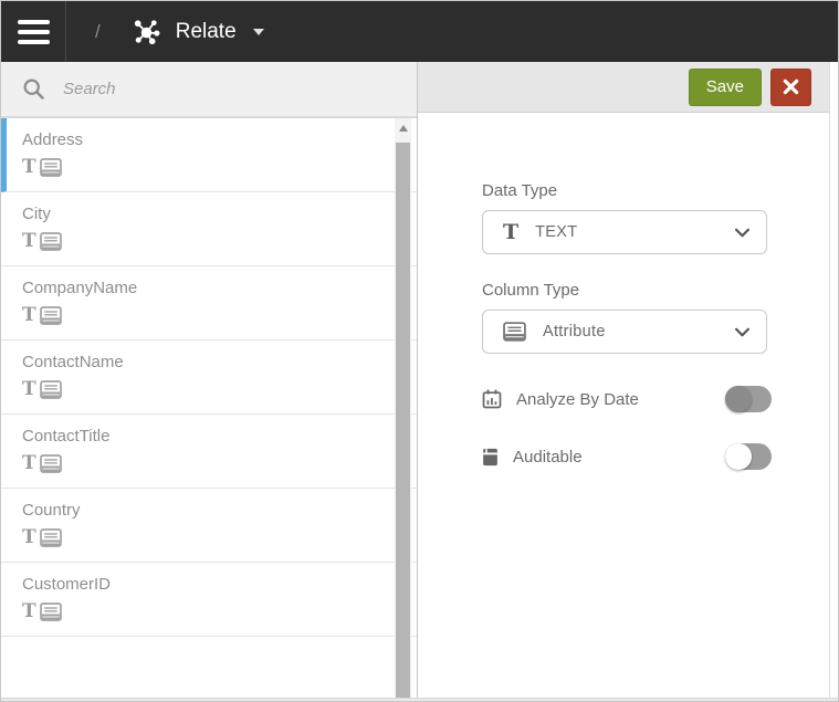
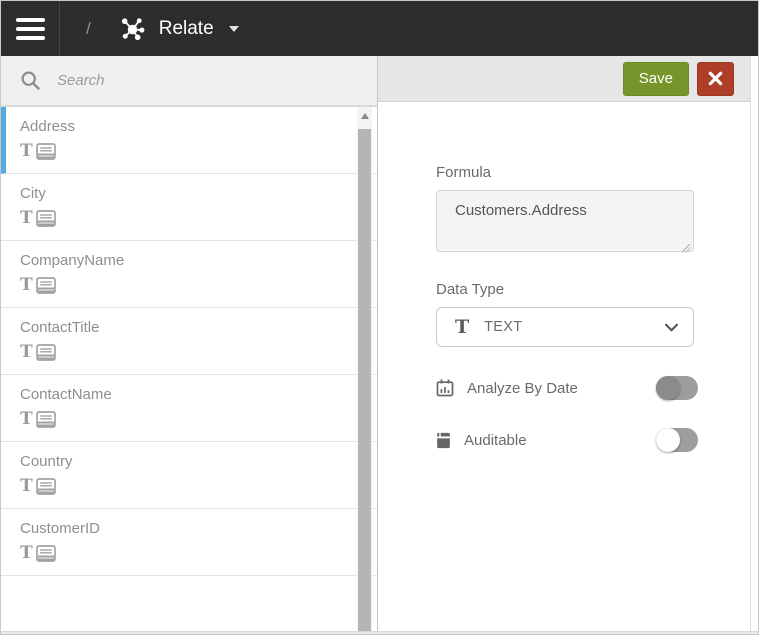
  /
  Relate
  Search
  Address
  T
  City
  T
  CompanyName
  T
- ContactName
+ ContactTitle
  T
- ContactTitle
+ ContactName
  T
  Country
  T
  CustomerID
  T
  Save
+ Formula
+ Customers.Address
  Data Type
  T
  TEXT
- Column Type
- Attribute
  Analyze By Date
  Auditable
